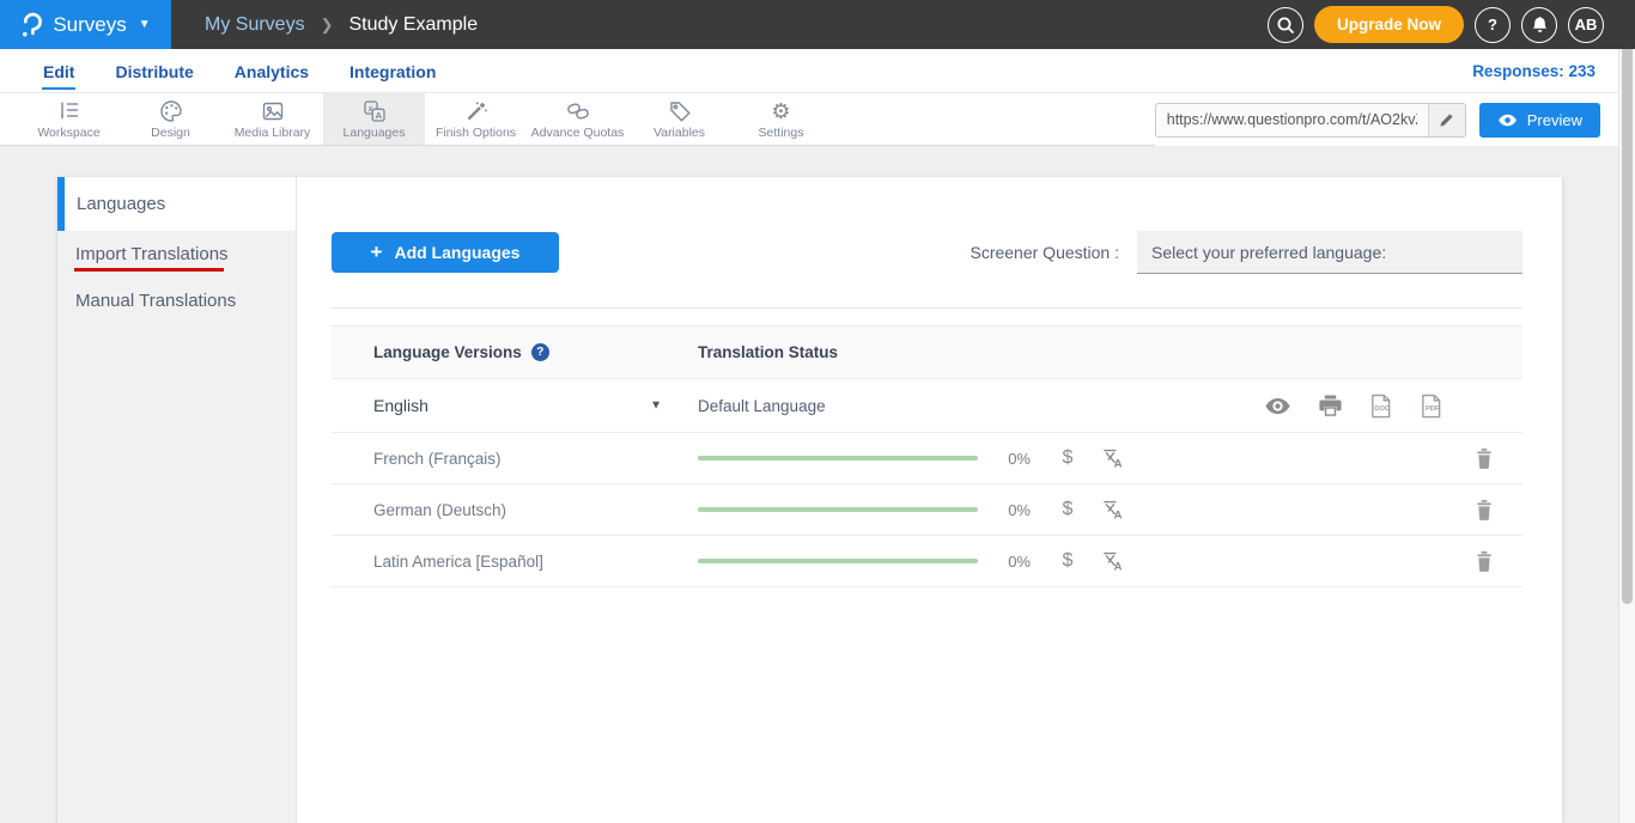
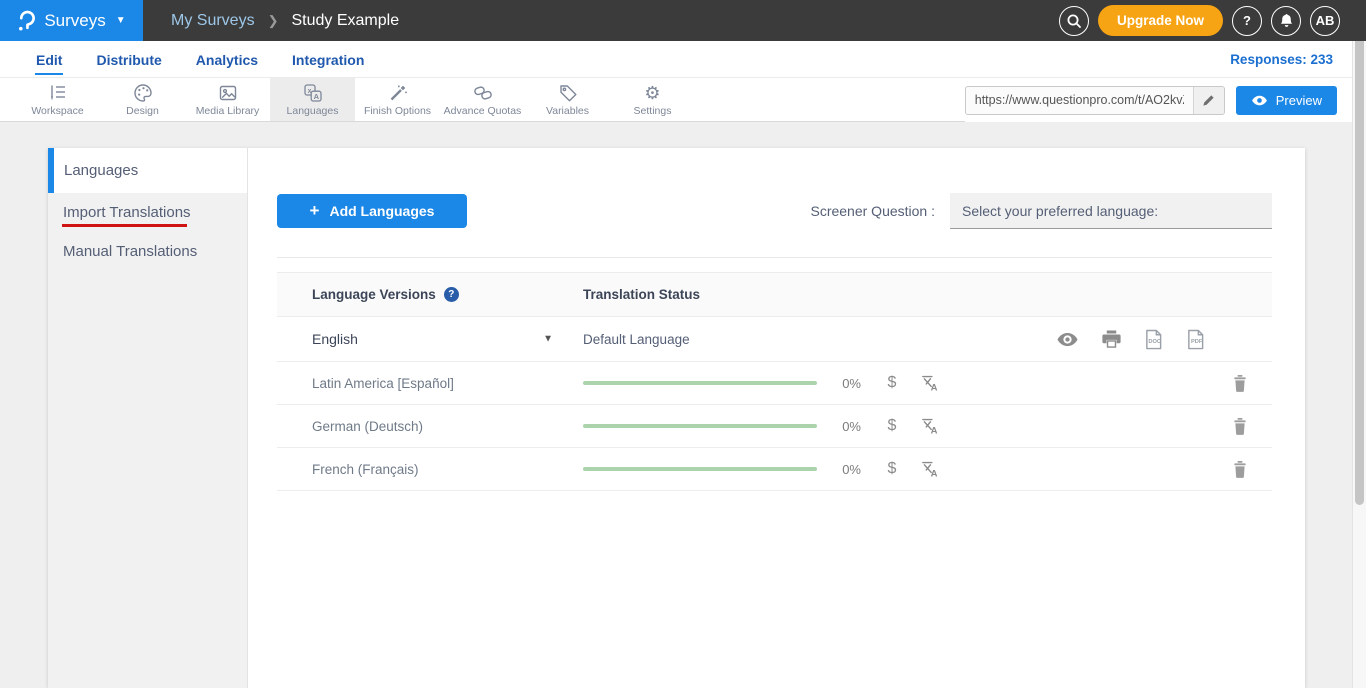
  Surveys
  ▼
  My Surveys
  ❯
  Study Example
  Upgrade Now
  ?
  AB
  Edit
  Distribute
  Analytics
  Integration
  Responses: 233
  Workspace
  Design
  Media Library
  A
  Languages
  Finish Options
  Advance Quotas
  Variables
  ⚙
  Settings
  https://www.questionpro.com/t/AO2kv
  Preview
  Languages
  Import Translations
  Manual Translations
  +
  Add Languages
  Screener Question :
  Select your preferred language:
  Language Versions
  ?
  Translation Status
  English
  ▼
  Default Language
- French (Français)
+ Latin America [Español]
  0%
  $
  A
  German (Deutsch)
  0%
  $
  A
- Latin America [Español]
+ French (Français)
  0%
  $
  A
